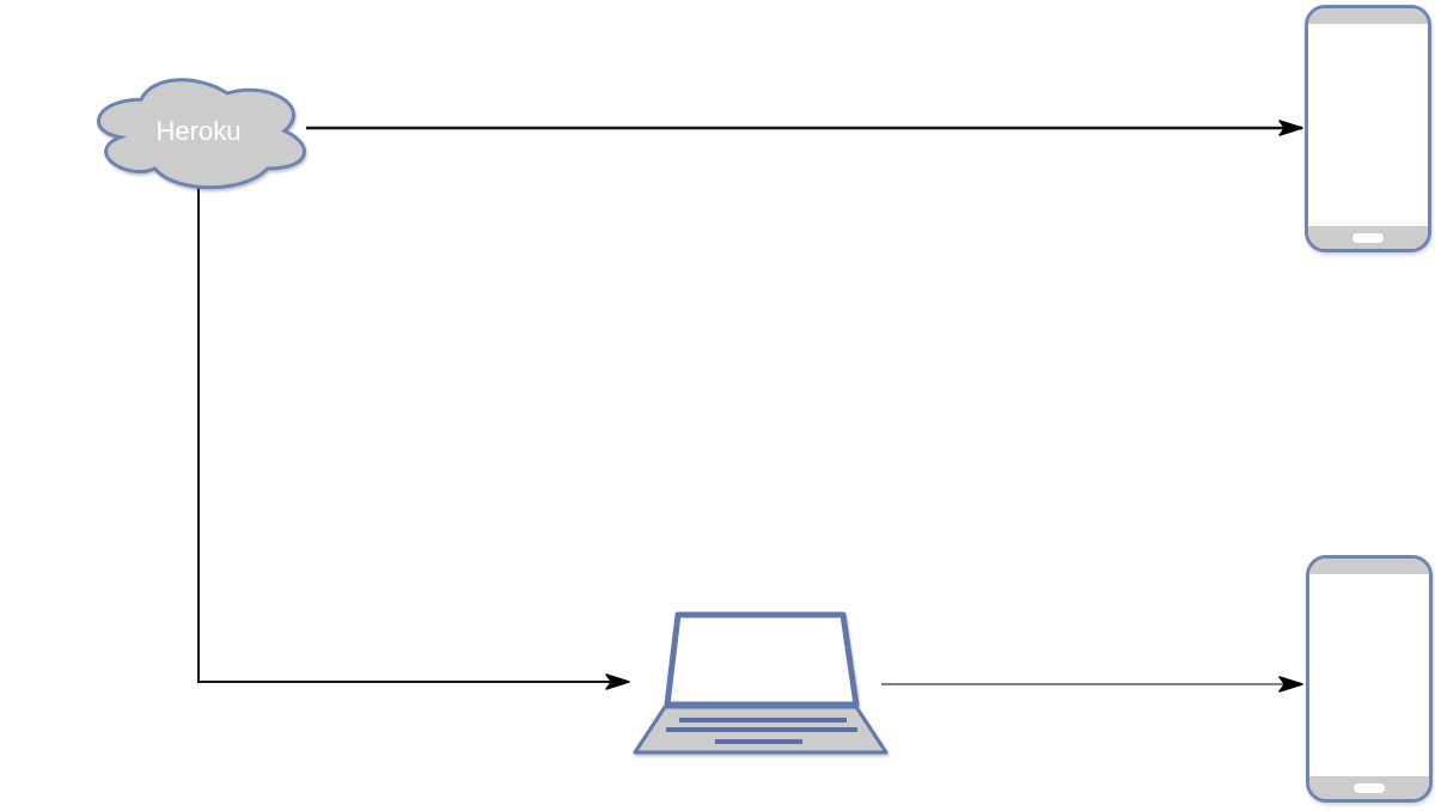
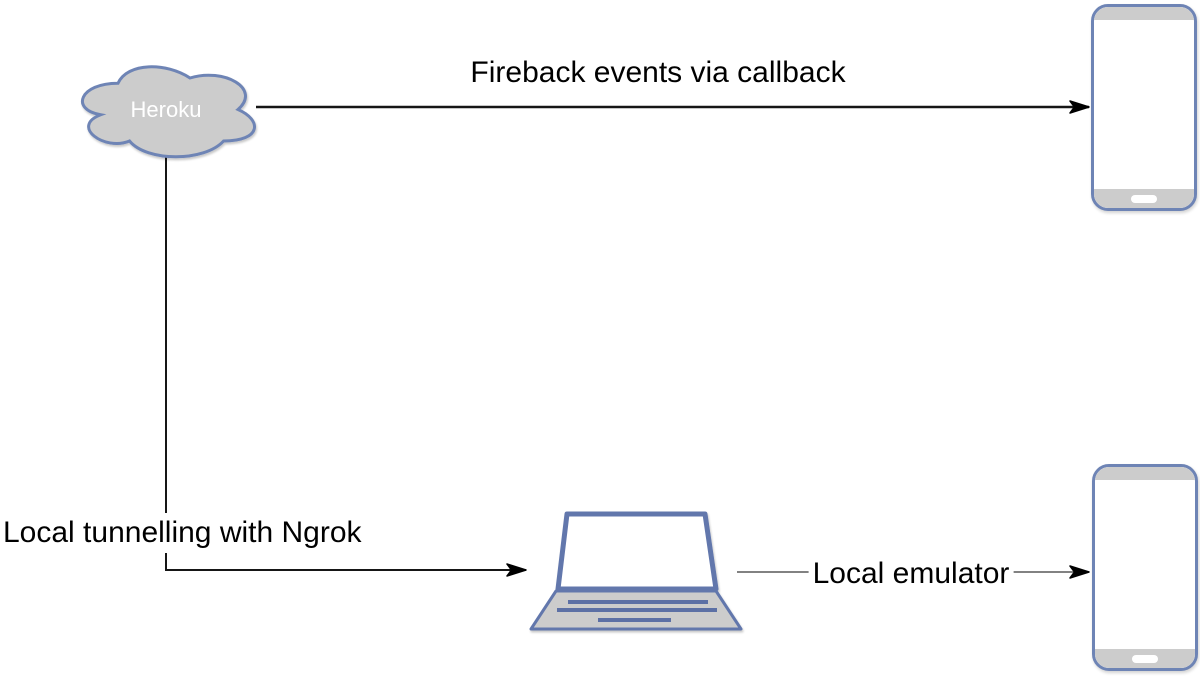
  Heroku
+ Fireback events via callback
+ Local tunnelling with Ngrok
+ Local emulator
